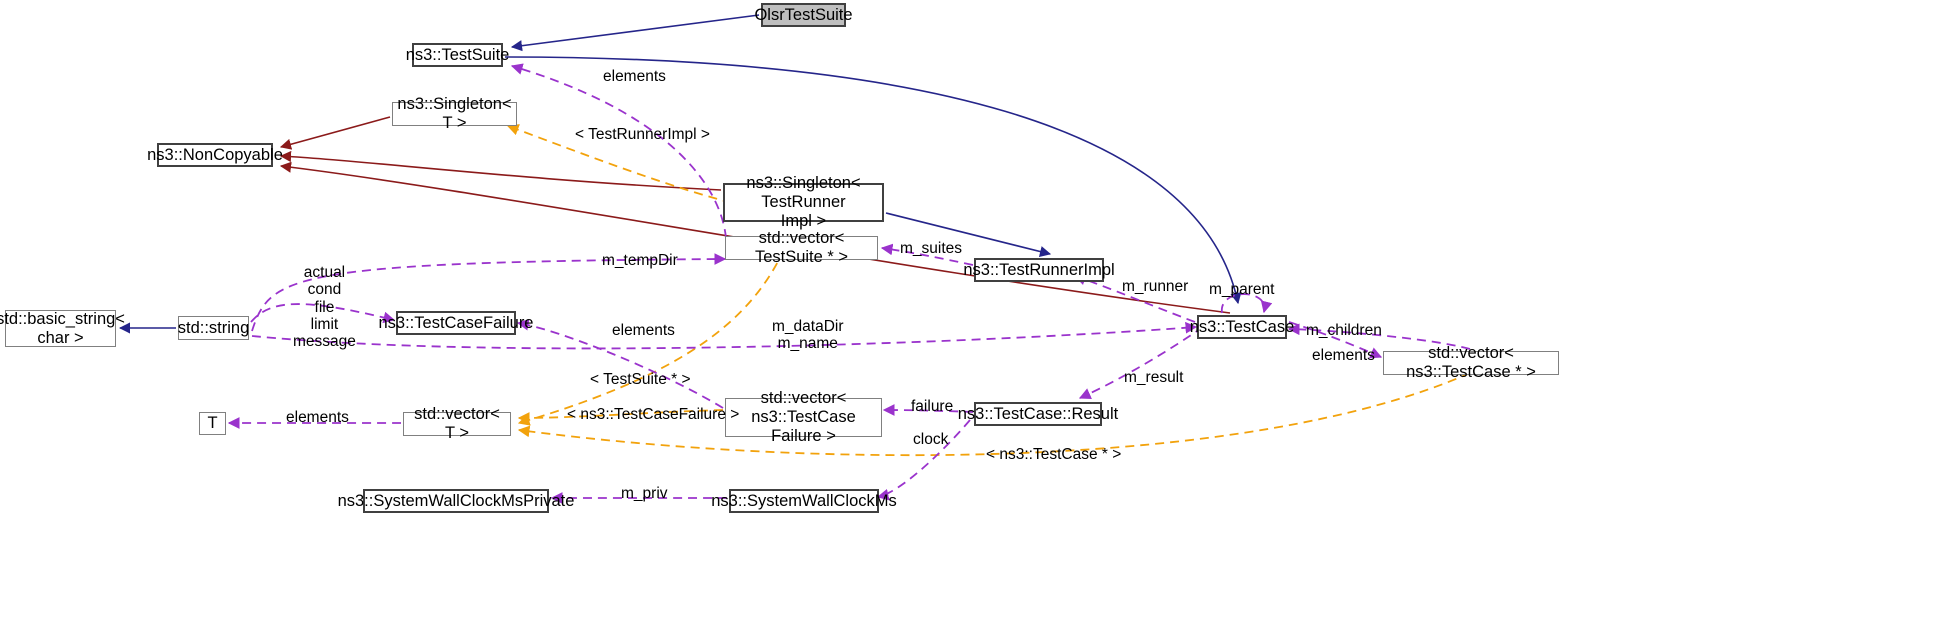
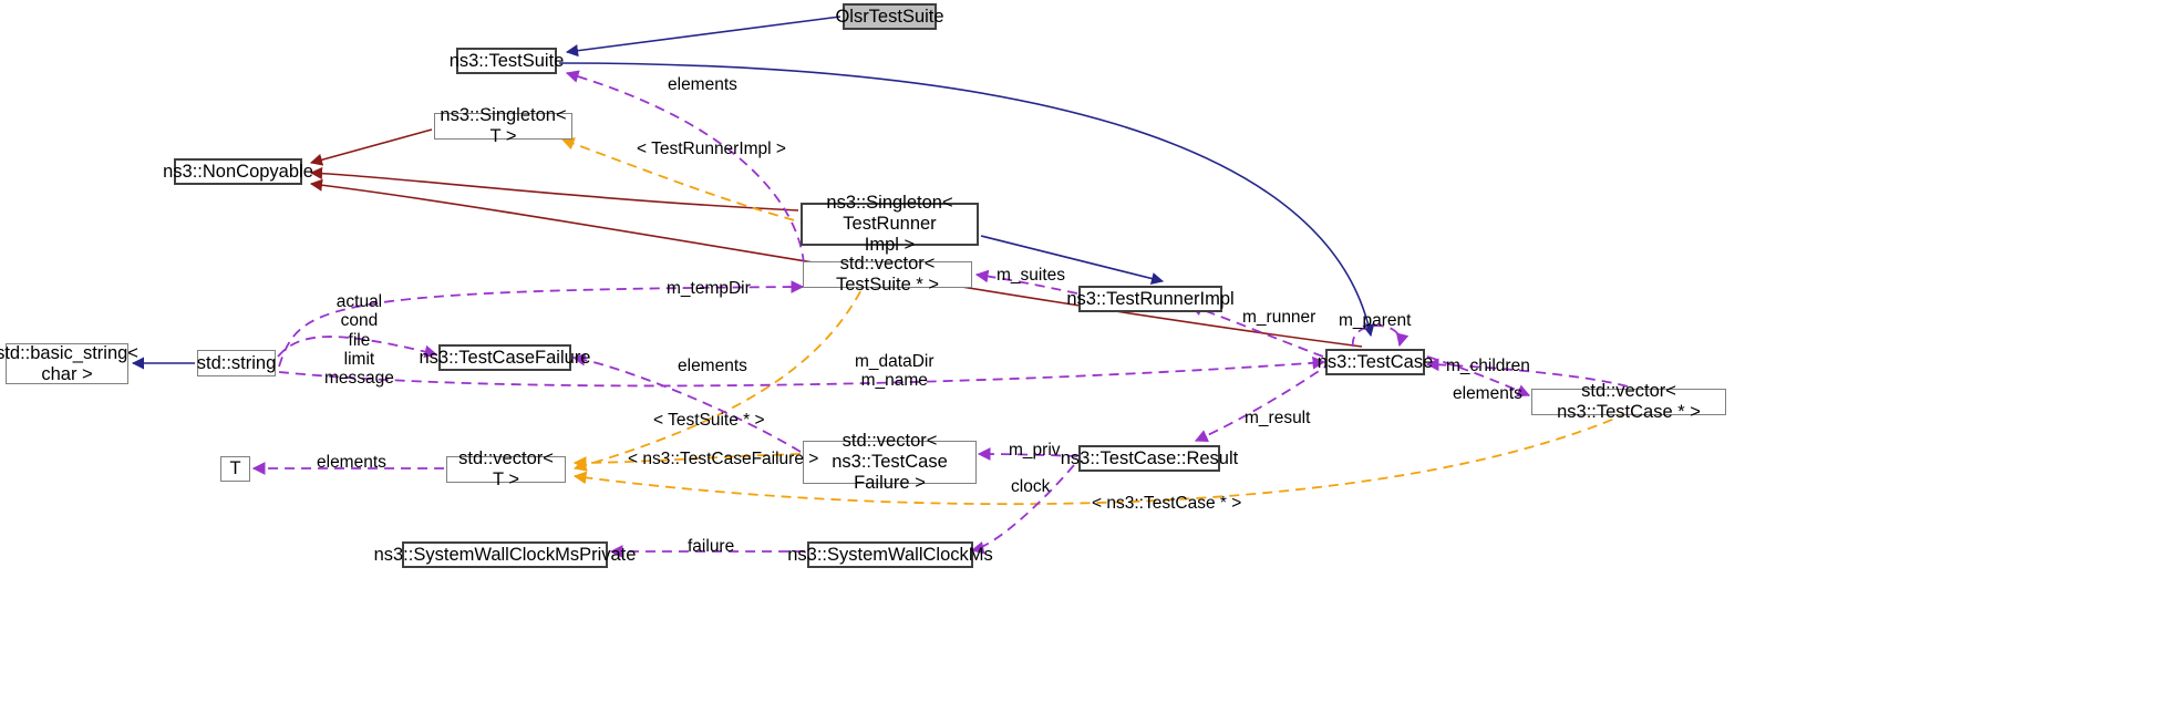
  OlsrTestSuite
  ns3::TestSuite
  ns3::Singleton< T >
  ns3::NonCopyable
  ns3::Singleton< TestRunner
  Impl >
  std::vector< TestSuite * >
  ns3::TestRunnerImpl
  ns3::TestCase
  std::basic_string<
  char >
  std::string
  ns3::TestCaseFailure
  std::vector< ns3::TestCase * >
  T
  std::vector< T >
  std::vector< ns3::TestCase
  Failure >
  ns3::TestCase::Result
  ns3::SystemWallClockMsPrivate
  ns3::SystemWallClockMs
  elements
  < TestRunnerImpl >
  m_tempDir
  m_suites
  actual
  cond
  file
  limit
  message
  m_runner
  m_parent
  elements
  m_dataDir
  m_name
  m_children
  elements
  < TestSuite * >
  m_result
  elements
  < ns3::TestCaseFailure >
- failure
+ m_priv
  clock
  < ns3::TestCase * >
- m_priv
+ failure
